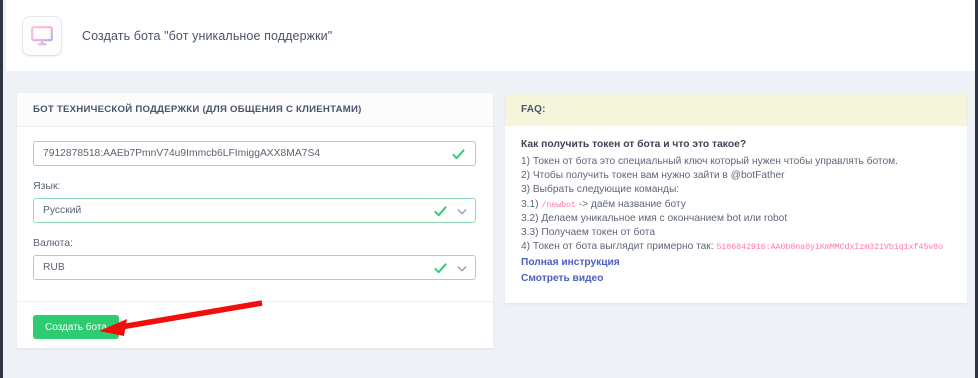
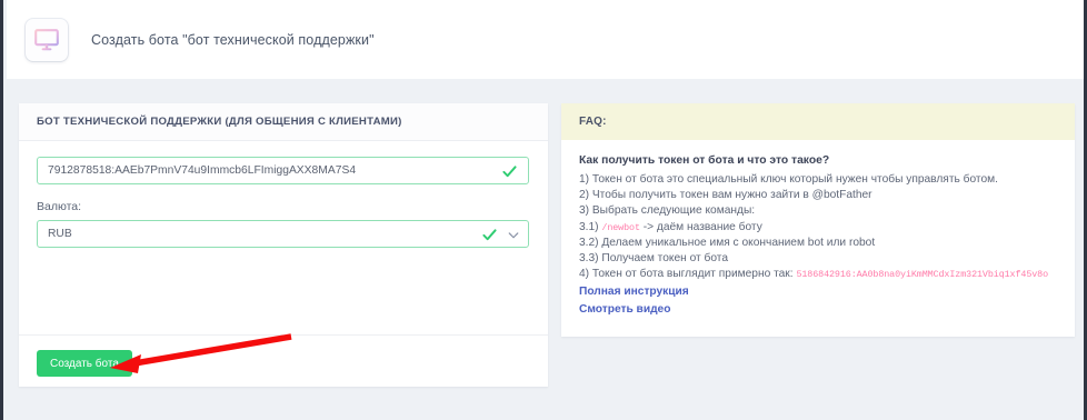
- Создать бота "бот уникальное поддержки"
+ Создать бота "бот технической поддержки"
  БОТ ТЕХНИЧЕСКОЙ ПОДДЕРЖКИ (ДЛЯ ОБЩЕНИЯ С КЛИЕНТАМИ)
  7912878518:AAEb7PmnV74u9Immcb6LFImiggAXX8MA7S4
- Язык:
- Русский
  Валюта:
  RUB
  Создать бота
  FAQ:
  Как получить токен от бота и что это такое?
  1) Токен от бота это специальный ключ который нужен чтобы управлять ботом.
  2) Чтобы получить токен вам нужно зайти в @botFather
  3) Выбрать следующие команды:
  3.1) /newbot -> даём название боту
  3.2) Делаем уникальное имя с окончанием bot или robot
  3.3) Получаем токен от бота
  4) Токен от бота выглядит примерно так: 5186842916:AA0b8na0yiKmMMCdxIzm321Vbiq1xf45v8o
  Полная инструкция
  Смотреть видео
